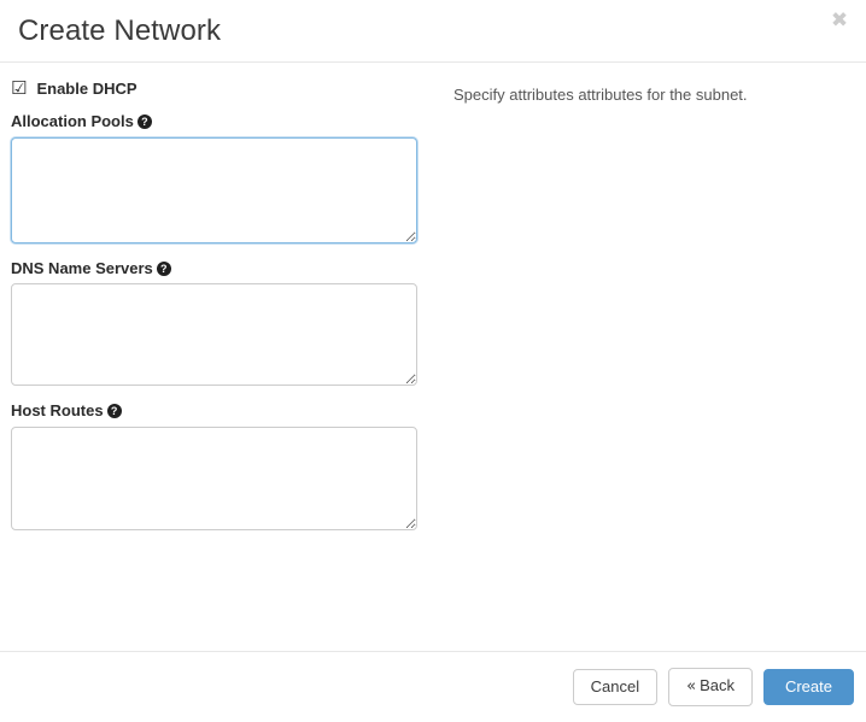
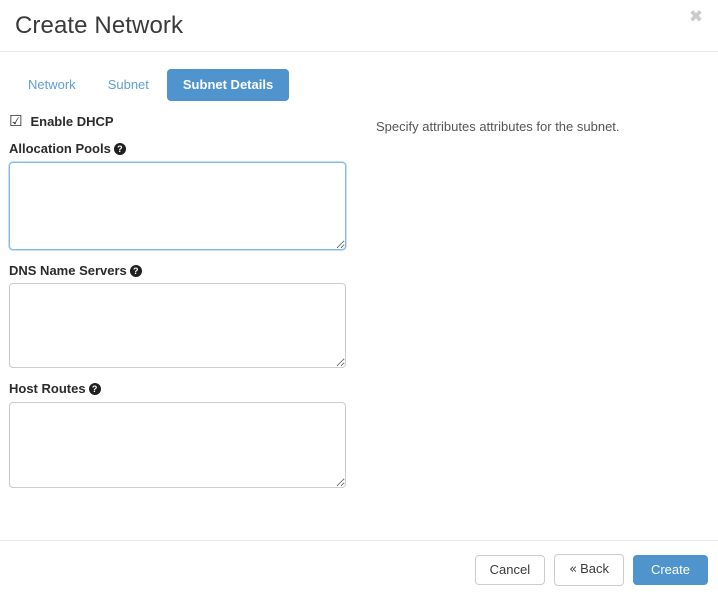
  Create Network
  ✖
+ Network
+ Subnet
+ Subnet Details
  ☑
  Enable DHCP
  Allocation Pools ?
  DNS Name Servers ?
  Host Routes ?
  Specify attributes attributes for the subnet.
  Cancel
  « Back
  Create
